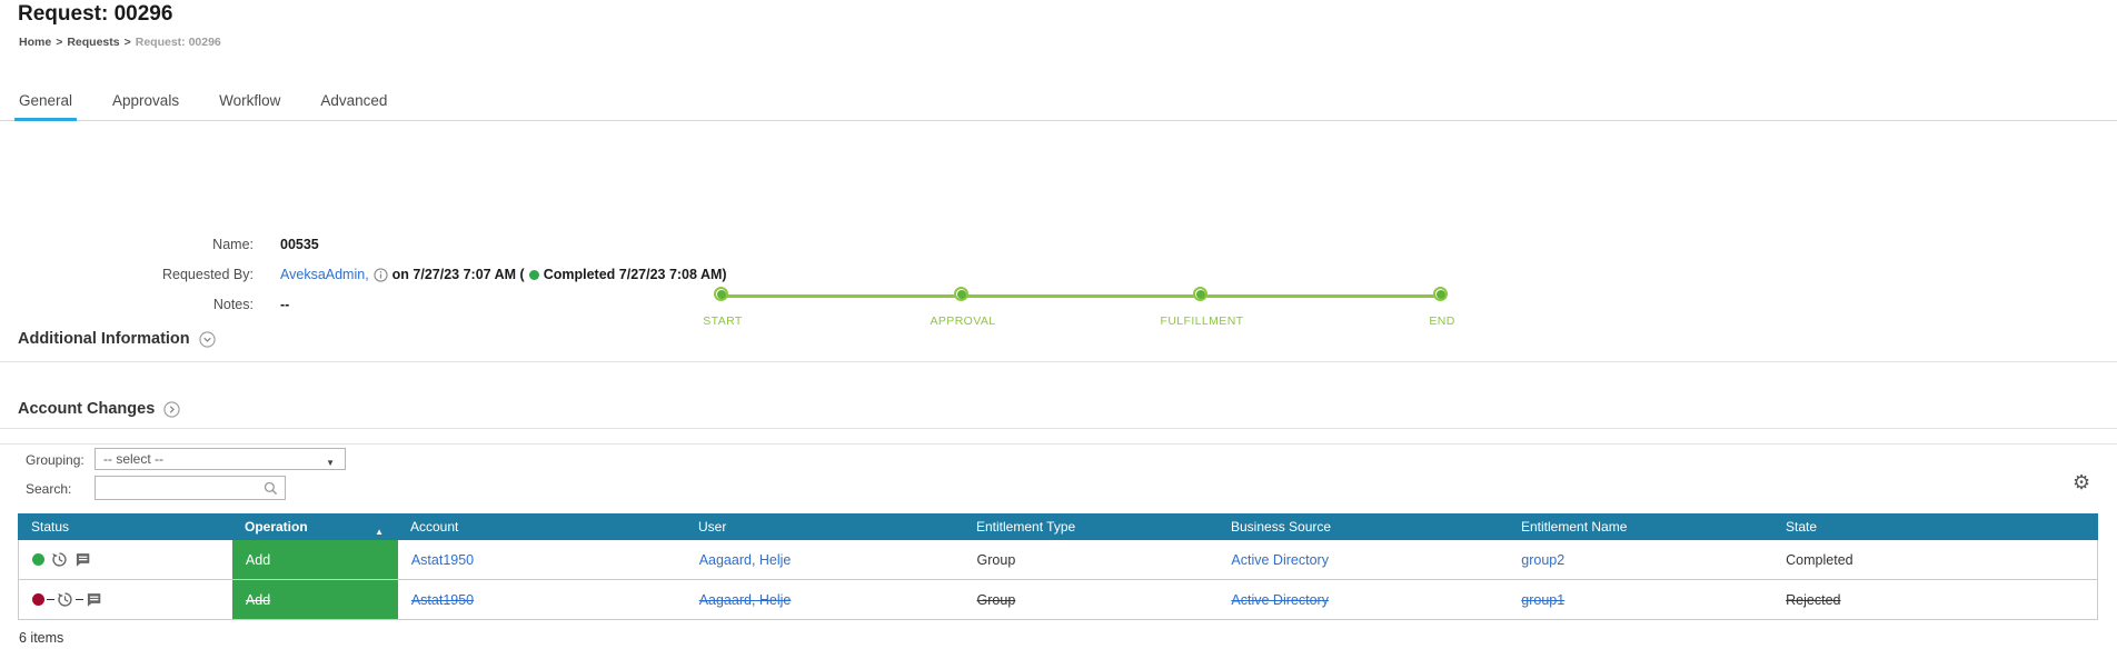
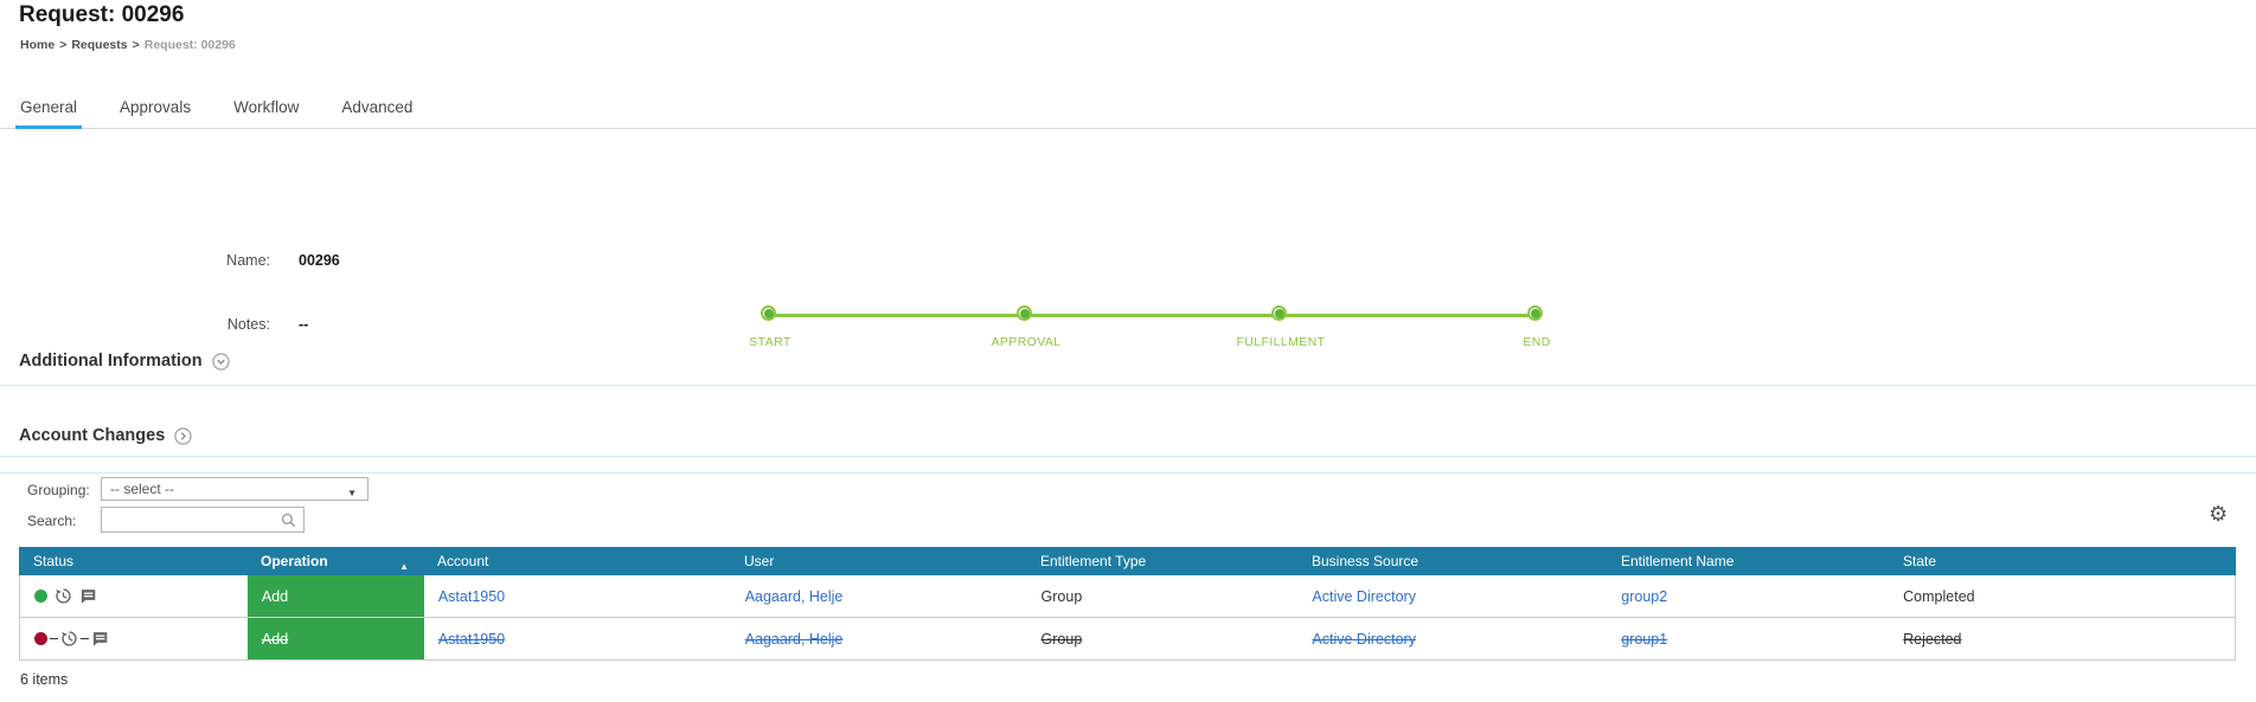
  Request: 00296
  Home
  >
  Requests
  >
  Request: 00296
  General
  Approvals
  Workflow
  Advanced
  START
  APPROVAL
  FULFILLMENT
  END
  Name:
- 00535
+ 00296
- Requested By:
- AveksaAdmin,
- on 7/27/23 7:07 AM (
- Completed 7/27/23 7:08 AM)
  Notes:
  --
  Additional Information
  Account Changes
  Grouping:
  -- select --
  ▼
  Search:
  ⚙
  Status
  Operation
  ▲
  Account
  User
  Entitlement Type
  Business Source
  Entitlement Name
  State
  Add
  Astat1950
  Aagaard, Helje
  Group
  Active Directory
  group2
  Completed
  Add
  Astat1950
  Aagaard, Helje
  Group
  Active Directory
  group1
  Rejected
  6 items
